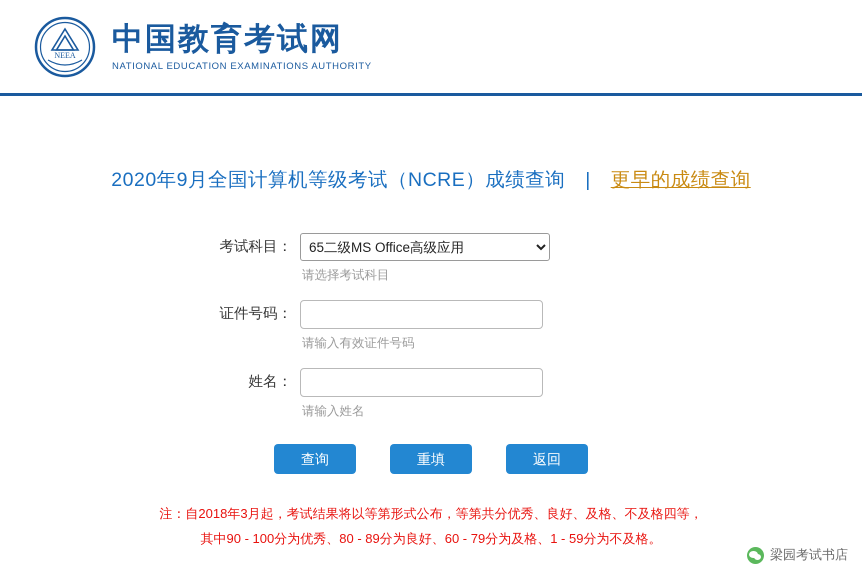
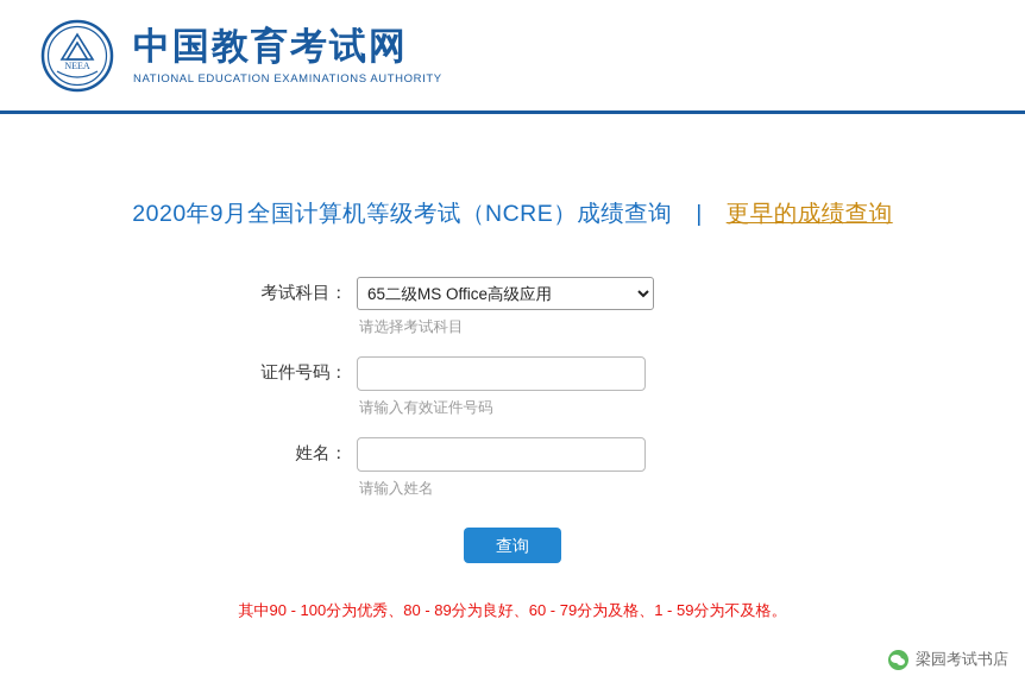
  NEEA
  中国教育考试网
  NATIONAL EDUCATION EXAMINATIONS AUTHORITY
  2020年9月全国计算机等级考试（NCRE）成绩查询 | 更早的成绩查询
  考试科目：
  65二级MS Office高级应用
  请选择考试科目
  证件号码：
  请输入有效证件号码
  姓名：
  请输入姓名
  查询
- 重填
- 返回
- 注：自2018年3月起，考试结果将以等第形式公布，等第共分优秀、良好、及格、不及格四等，
  其中90 - 100分为优秀、80 - 89分为良好、60 - 79分为及格、1 - 59分为不及格。
  梁园考试书店
